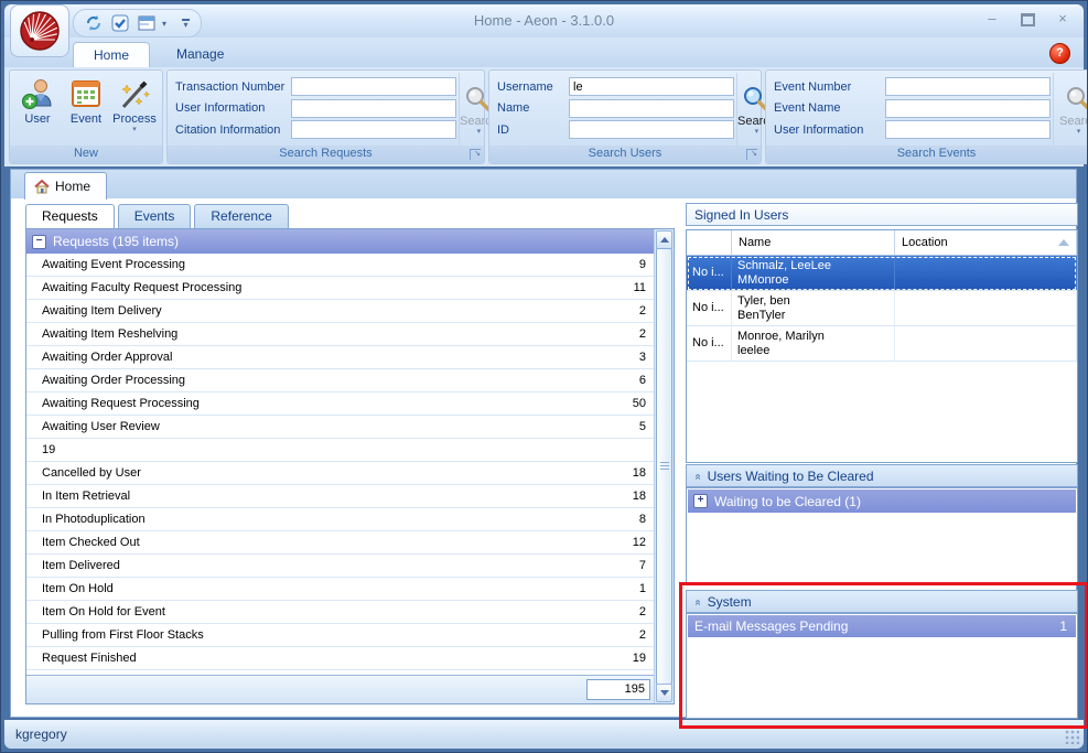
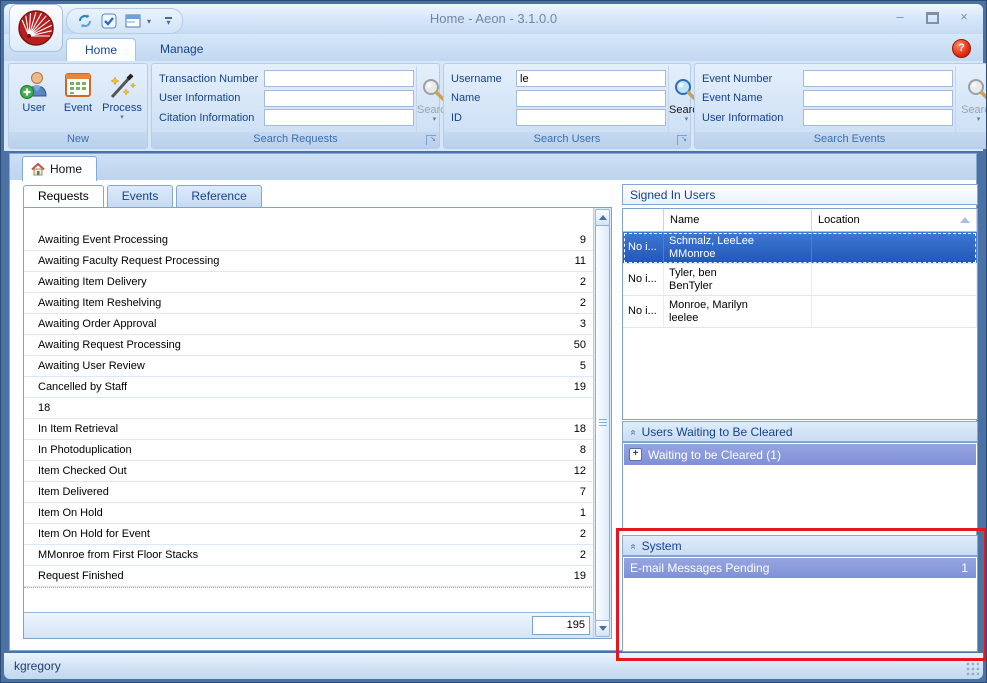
  ▾
  ▾
  Home - Aeon - 3.1.0.0
  –
  ×
  Home
  Manage
  ?
  User
  Event
  Process
  New
  Transaction Number
  User Information
  Citation Information
  Search Requests
  Username
  le
  Name
  ID
  Search Users
  Event Number
  Event Name
  User Information
  Search Events
  Home
  Requests
  Events
  Reference
- −
- Requests (195 items)
  Awaiting Event Processing
  9
  Awaiting Faculty Request Processing
  11
  Awaiting Item Delivery
  2
  Awaiting Item Reshelving
  2
  Awaiting Order Approval
  3
- Awaiting Order Processing
- 6
  Awaiting Request Processing
  50
  Awaiting User Review
  5
+ Cancelled by Staff
  19
- Cancelled by User
  18
  In Item Retrieval
  18
  In Photoduplication
  8
  Item Checked Out
  12
  Item Delivered
  7
  Item On Hold
  1
  Item On Hold for Event
  2
- Pulling from First Floor Stacks
+ MMonroe from First Floor Stacks
  2
  Request Finished
  19
  195
  Signed In Users
  Name
  Location
  No i...
  Schmalz, LeeLee
  MMonroe
  No i...
  Tyler, ben
  BenTyler
  No i...
  Monroe, Marilyn
  leelee
  Users Waiting to Be Cleared
  +
  Waiting to be Cleared (1)
  System
  E-mail Messages Pending
  1
  kgregory
